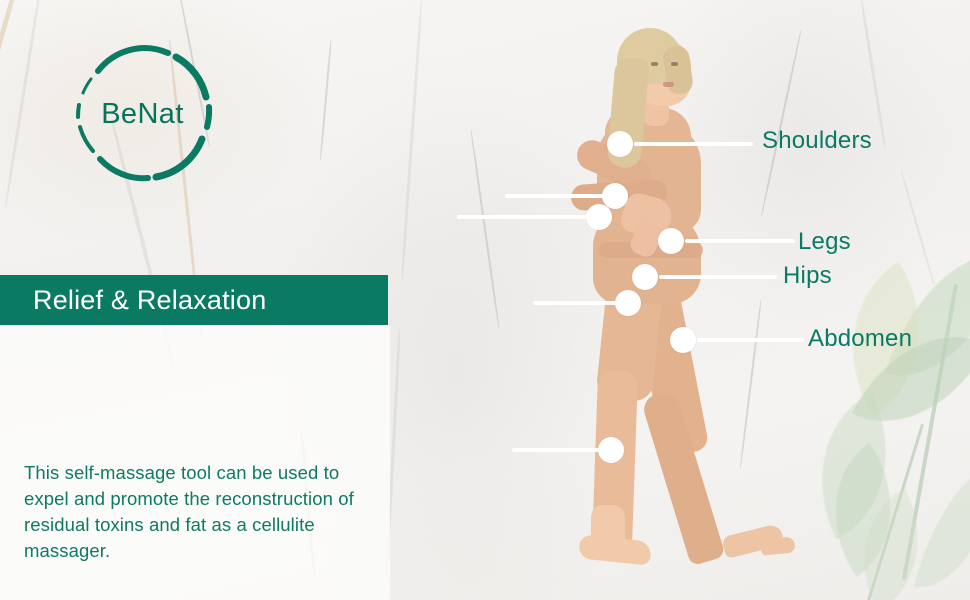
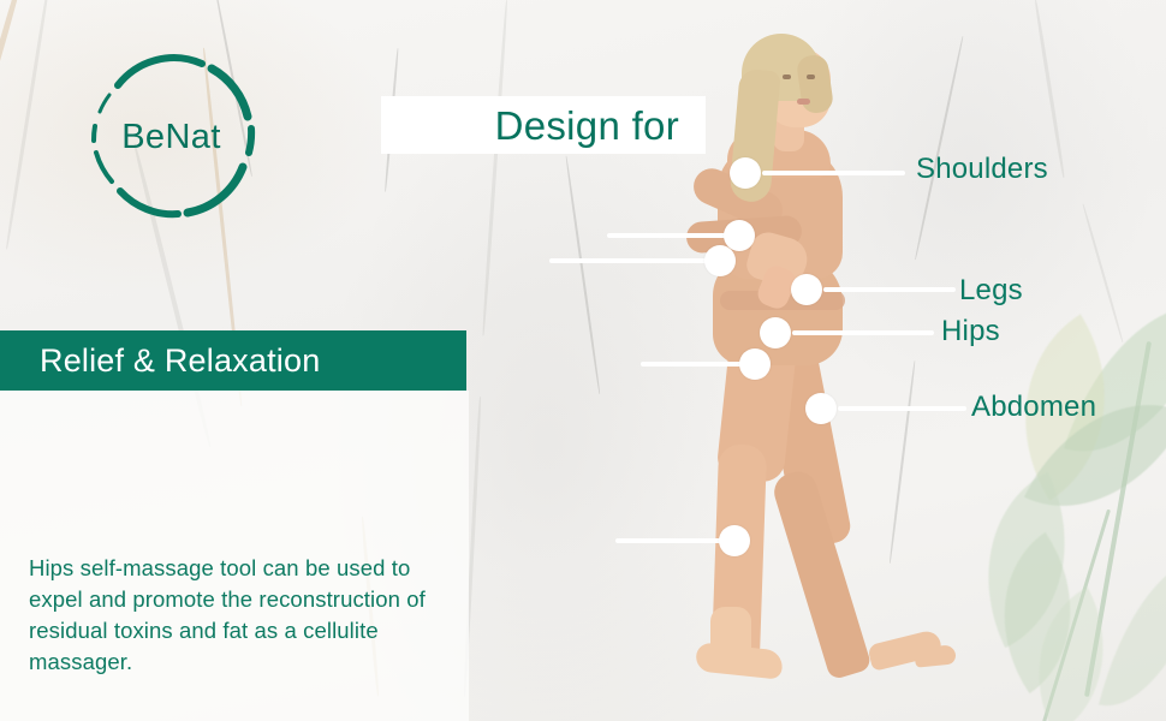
  BeNat
+ Design for
  Relief & Relaxation
- This self-massage tool can be used to expel and promote the reconstruction of residual toxins and fat as a cellulite massager.
+ Hips self-massage tool can be used to expel and promote the reconstruction of residual toxins and fat as a cellulite massager.
  Shoulders
  Legs
  Hips
  Abdomen
